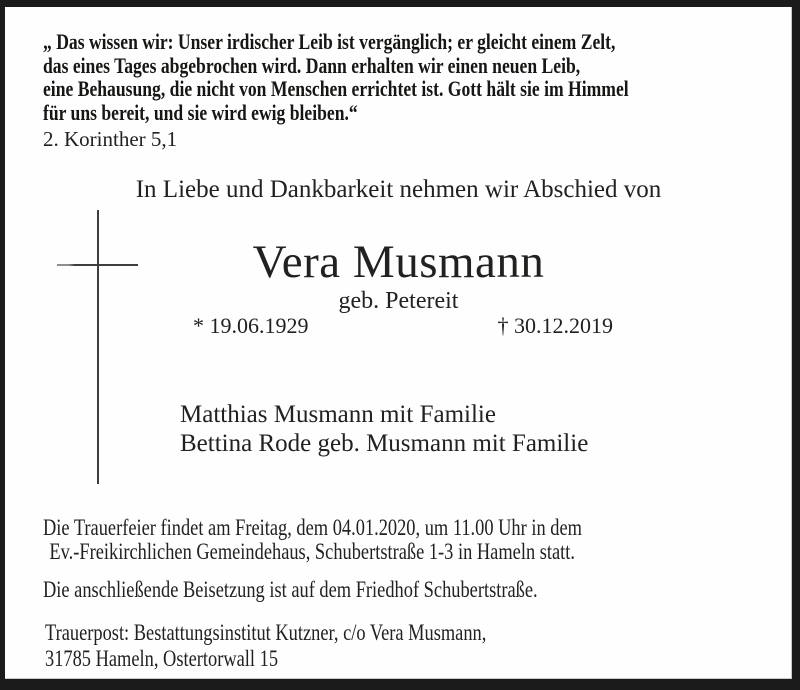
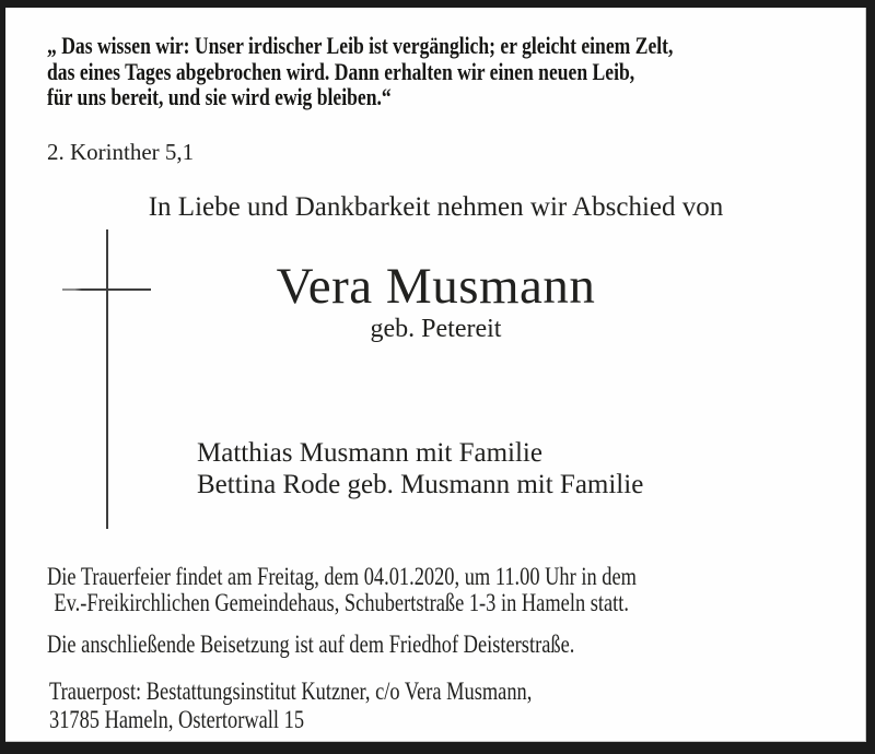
  „ Das wissen wir: Unser irdischer Leib ist vergänglich; er gleicht einem Zelt,
  das eines Tages abgebrochen wird. Dann erhalten wir einen neuen Leib,
- eine Behausung, die nicht von Menschen errichtet ist. Gott hält sie im Himmel
  für uns bereit, und sie wird ewig bleiben.“
  2. Korinther 5,1
  In Liebe und Dankbarkeit nehmen wir Abschied von
  Vera Musmann
  geb. Petereit
- * 19.06.1929
- † 30.12.2019
  Matthias Musmann mit Familie
  Bettina Rode geb. Musmann mit Familie
  Die Trauerfeier findet am Freitag, dem 04.01.2020, um 11.00 Uhr in dem
  Ev.-Freikirchlichen Gemeindehaus, Schubertstraße 1-3 in Hameln statt.
- Die anschließende Beisetzung ist auf dem Friedhof Schubertstraße.
+ Die anschließende Beisetzung ist auf dem Friedhof Deisterstraße.
  Trauerpost: Bestattungsinstitut Kutzner, c/o Vera Musmann,
  31785 Hameln, Ostertorwall 15
